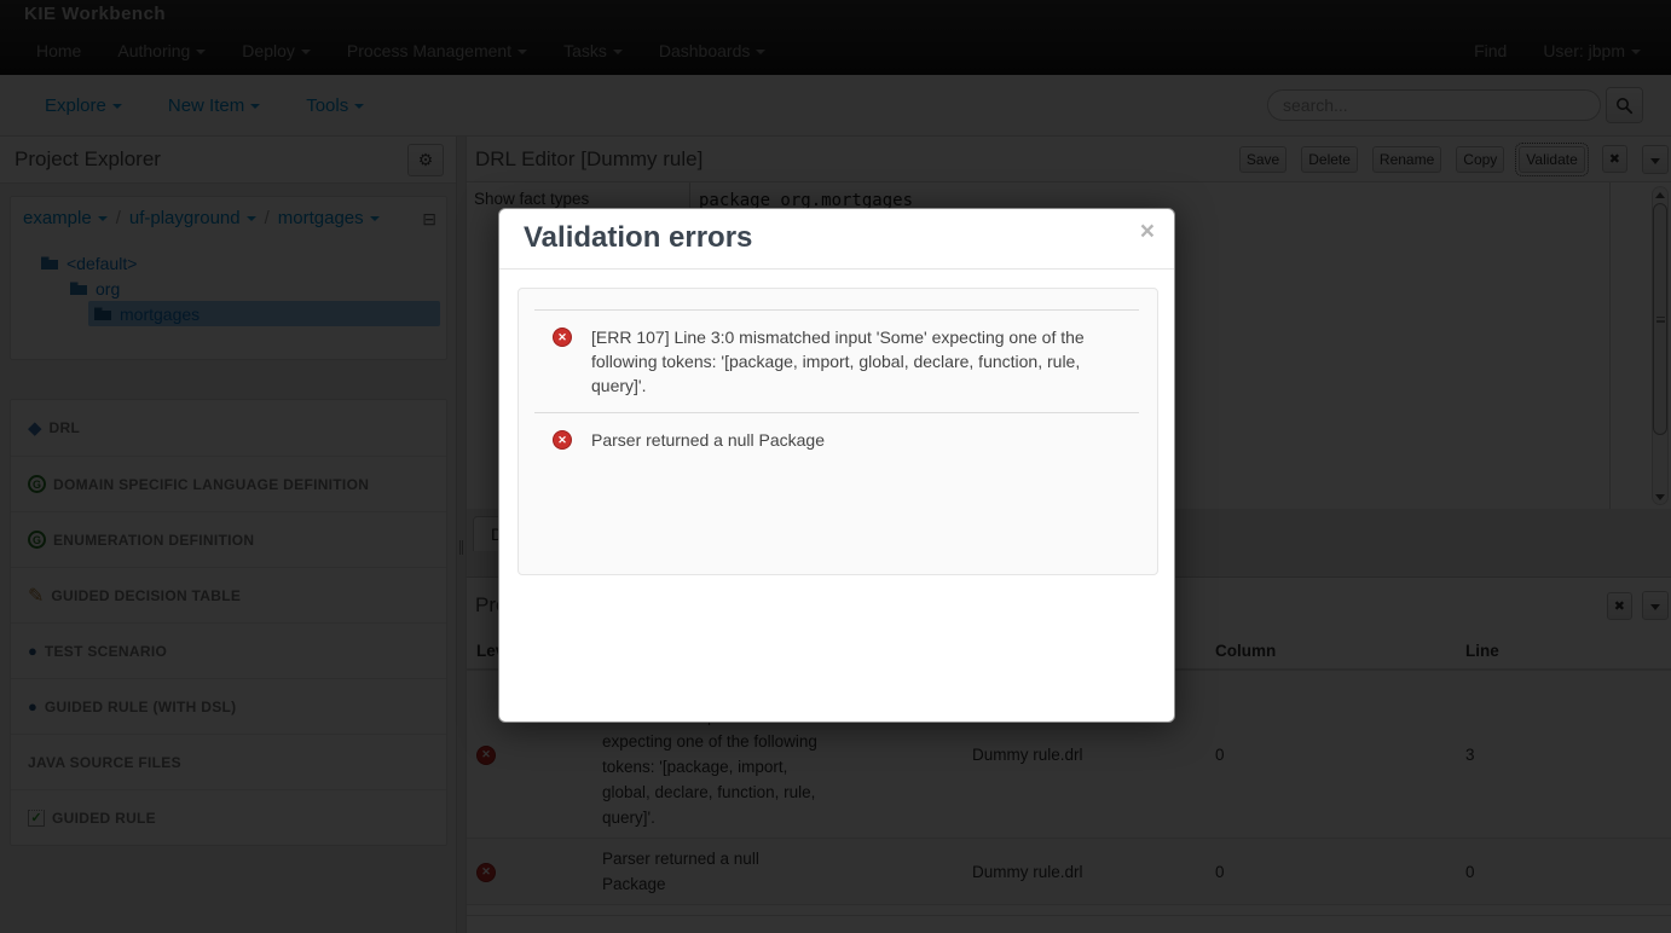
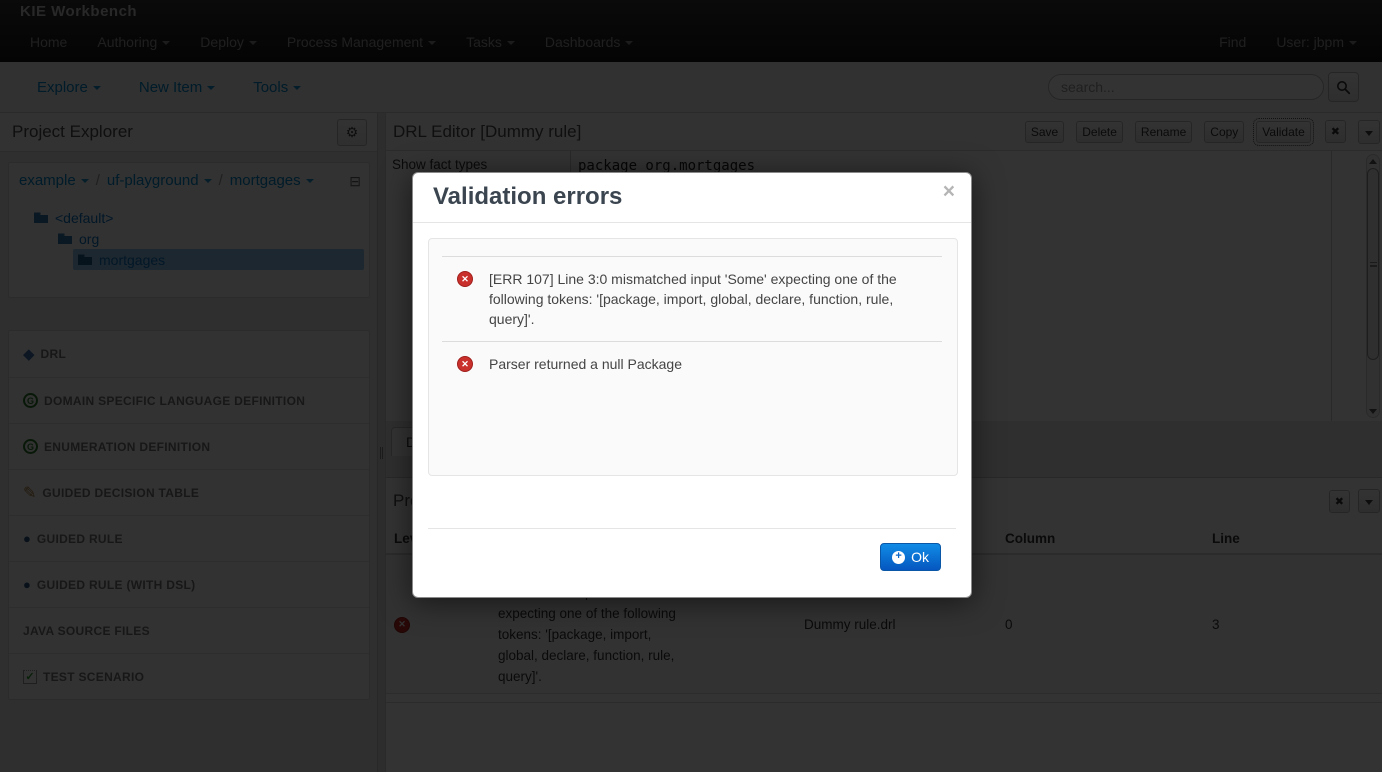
  KIE Workbench
  Home
  Authoring
  Deploy
  Process Management
  Tasks
  Dashboards
  Find
  User: jbpm
  Explore
  New Item
  Tools
  Project Explorer
  ⚙
  example
  uf-playground
  mortgages
  ⊟
  <default>
  org
  mortgages
  ◆
  DRL
  G
  DOMAIN SPECIFIC LANGUAGE DEFINITION
  G
  ENUMERATION DEFINITION
  ✎
  GUIDED DECISION TABLE
  ●
- TEST SCENARIO
+ GUIDED RULE
  ●
  GUIDED RULE (WITH DSL)
  JAVA SOURCE FILES
  ✓
- GUIDED RULE
+ TEST SCENARIO
  DRL Editor [Dummy rule]
  Save
  Delete
  Rename
  Copy
  Validate
  ✖
  Show fact types
  package org.mortgages
  ✖
  Le			Column	Line
  	expecting one of the following tokens: '[package, import, global, declare, function, rule, query]'.	Dummy rule.drl	0	3
- 	Parser returned a null Package	Dummy rule.drl	0	0
  Validation errors
  ×
  [ERR 107] Line 3:0 mismatched input 'Some' expecting one of the following tokens: '[package, import, global, declare, function, rule, query]'.
  Parser returned a null Package
+ Ok
